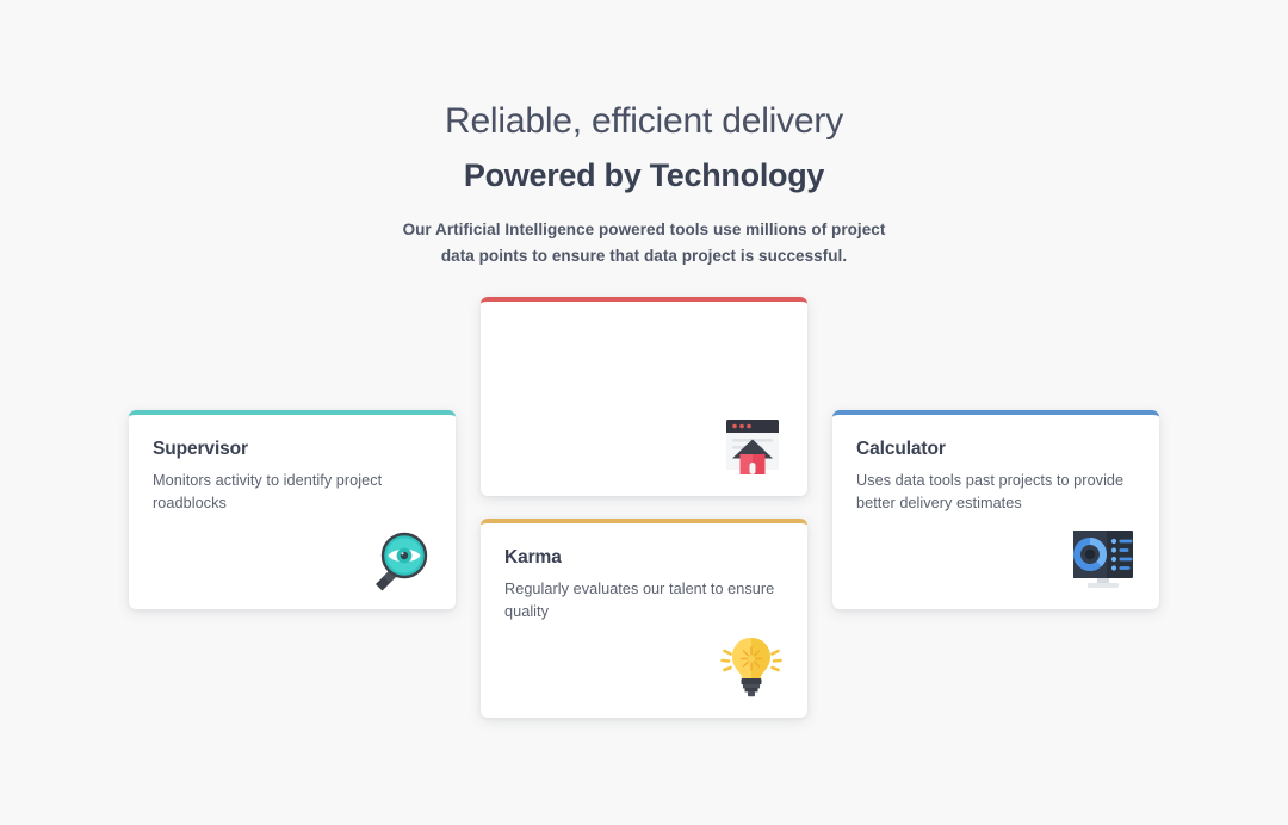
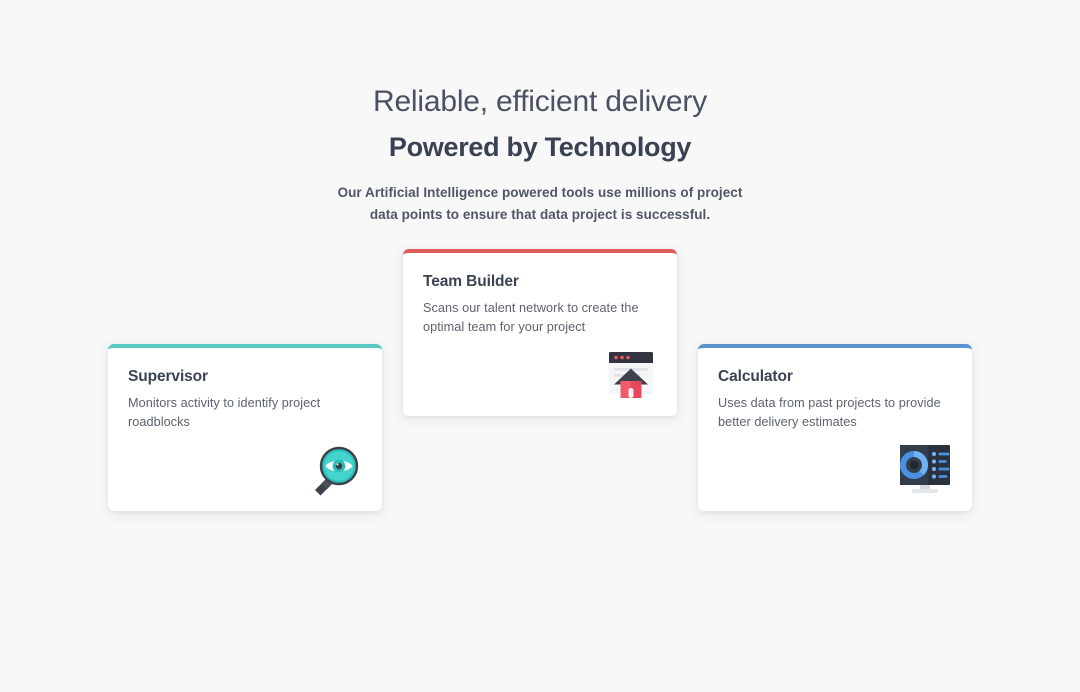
  Reliable, efficient delivery
  Powered by Technology
  Our Artificial Intelligence powered tools use millions of project data points to ensure that data project is successful.
+ Team Builder
+ Scans our talent network to create the optimal team for your project
  Supervisor
  Monitors activity to identify project roadblocks
  Calculator
- Uses data tools past projects to provide better delivery estimates
+ Uses data from past projects to provide better delivery estimates
- Karma
- Regularly evaluates our talent to ensure quality
